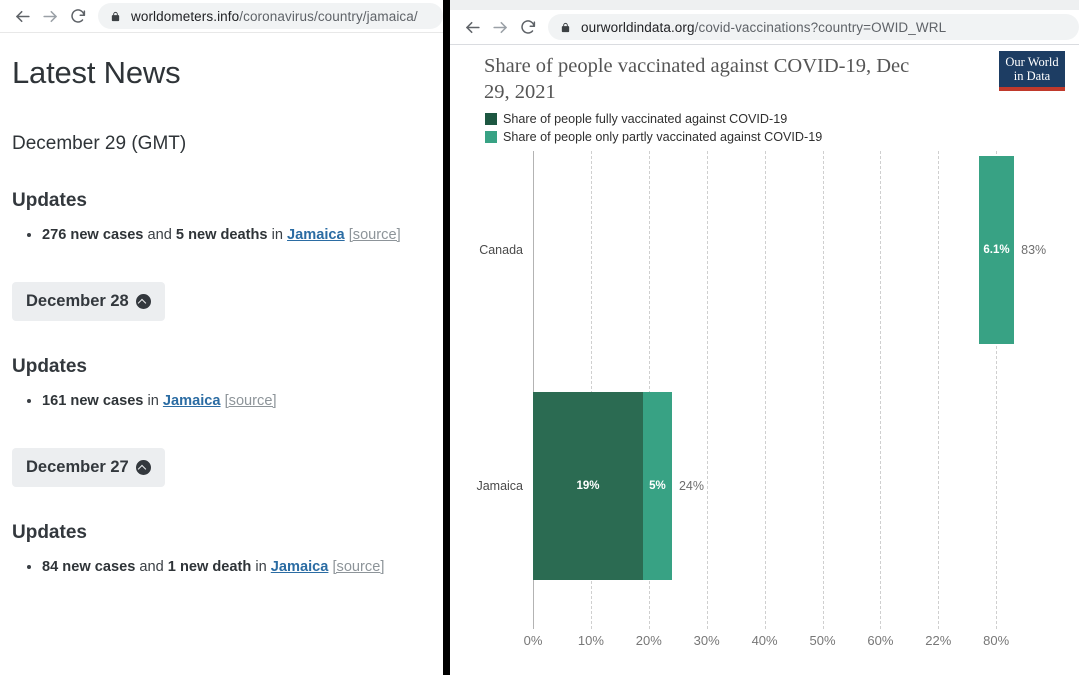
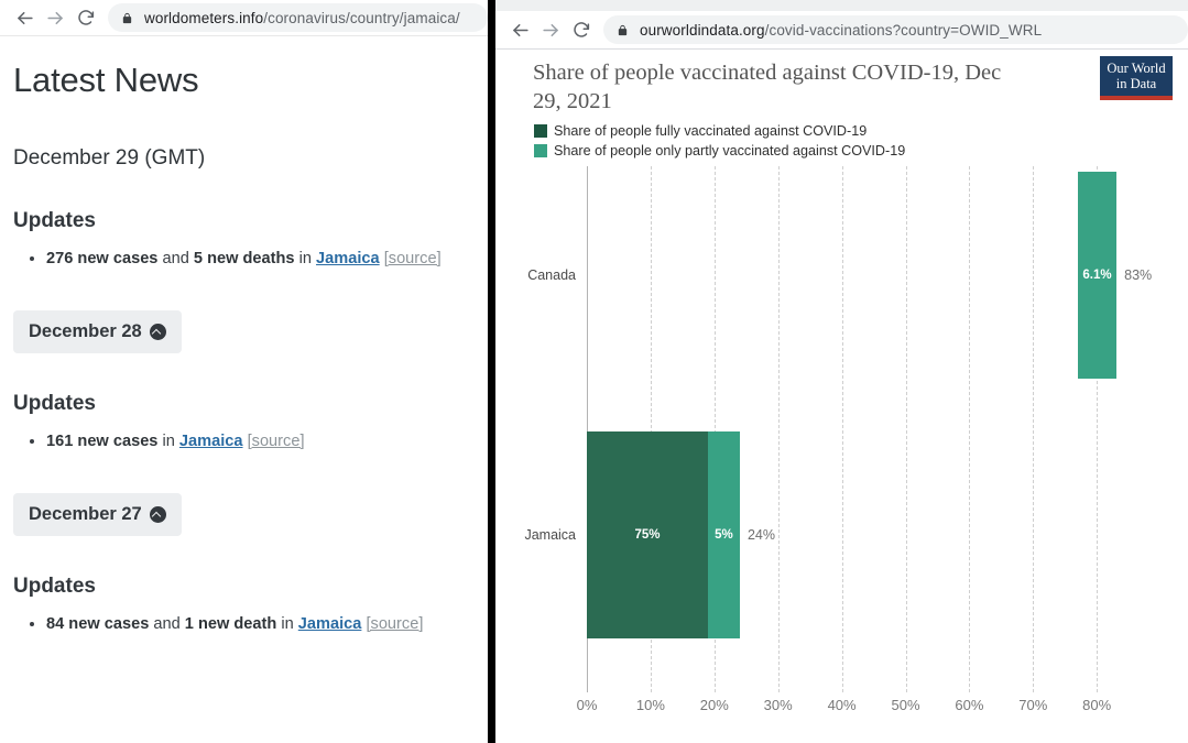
  worldometers.info/coronavirus/country/jamaica/
  Latest News
  December 29 (GMT)
  Updates
  276 new cases and 5 new deaths in Jamaica [source]
  December 28
  Updates
  161 new cases in Jamaica [source]
  December 27
  Updates
  84 new cases and 1 new death in Jamaica [source]
  ourworldindata.org/covid-vaccinations?country=OWID_WRL
  Share of people vaccinated against COVID-19, Dec 29, 2021
  Our World
  in Data
  Share of people fully vaccinated against COVID-19
  Share of people only partly vaccinated against COVID-19
  0%
  10%
  20%
  30%
  40%
  50%
  60%
- 22%
+ 70%
  80%
  Canada
  6.1%
  83%
  Jamaica
- 19%
+ 75%
  5%
  24%
